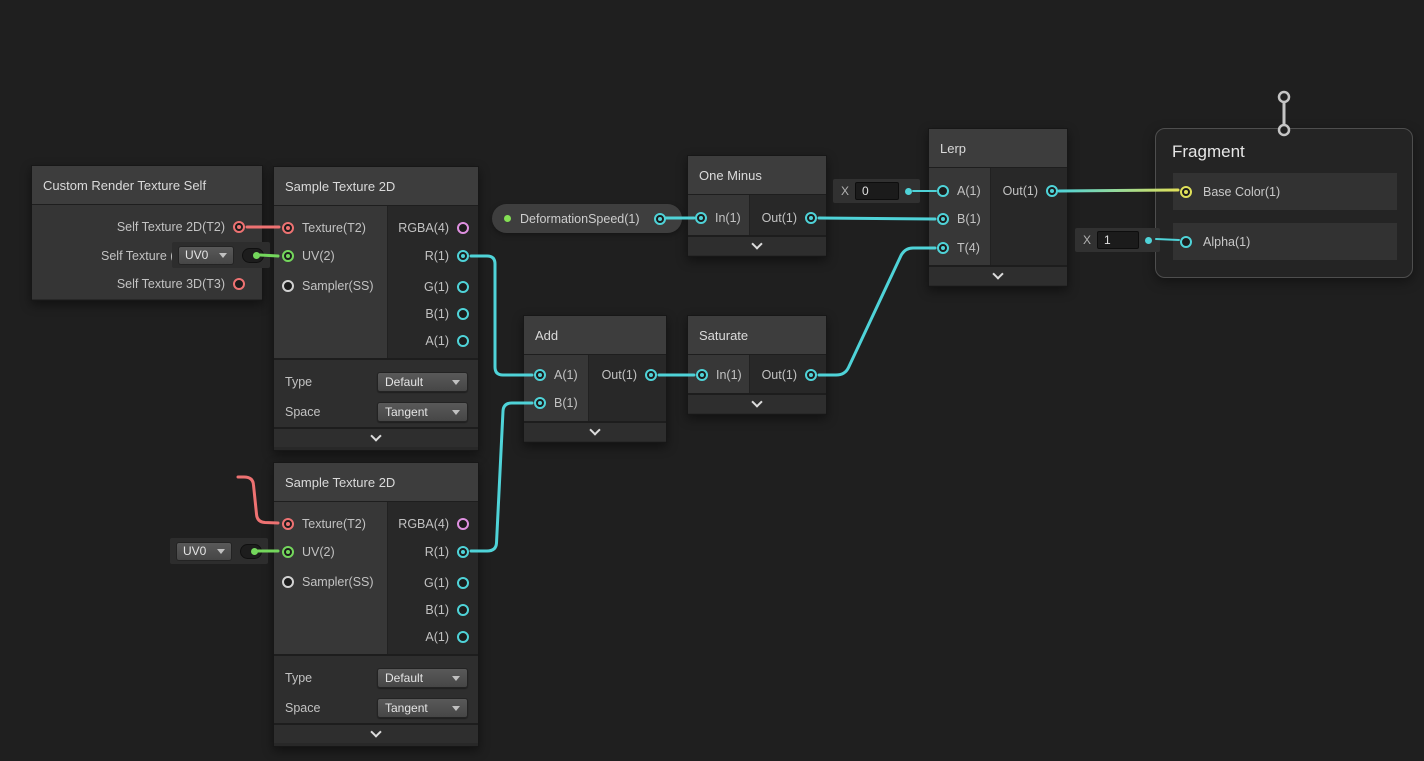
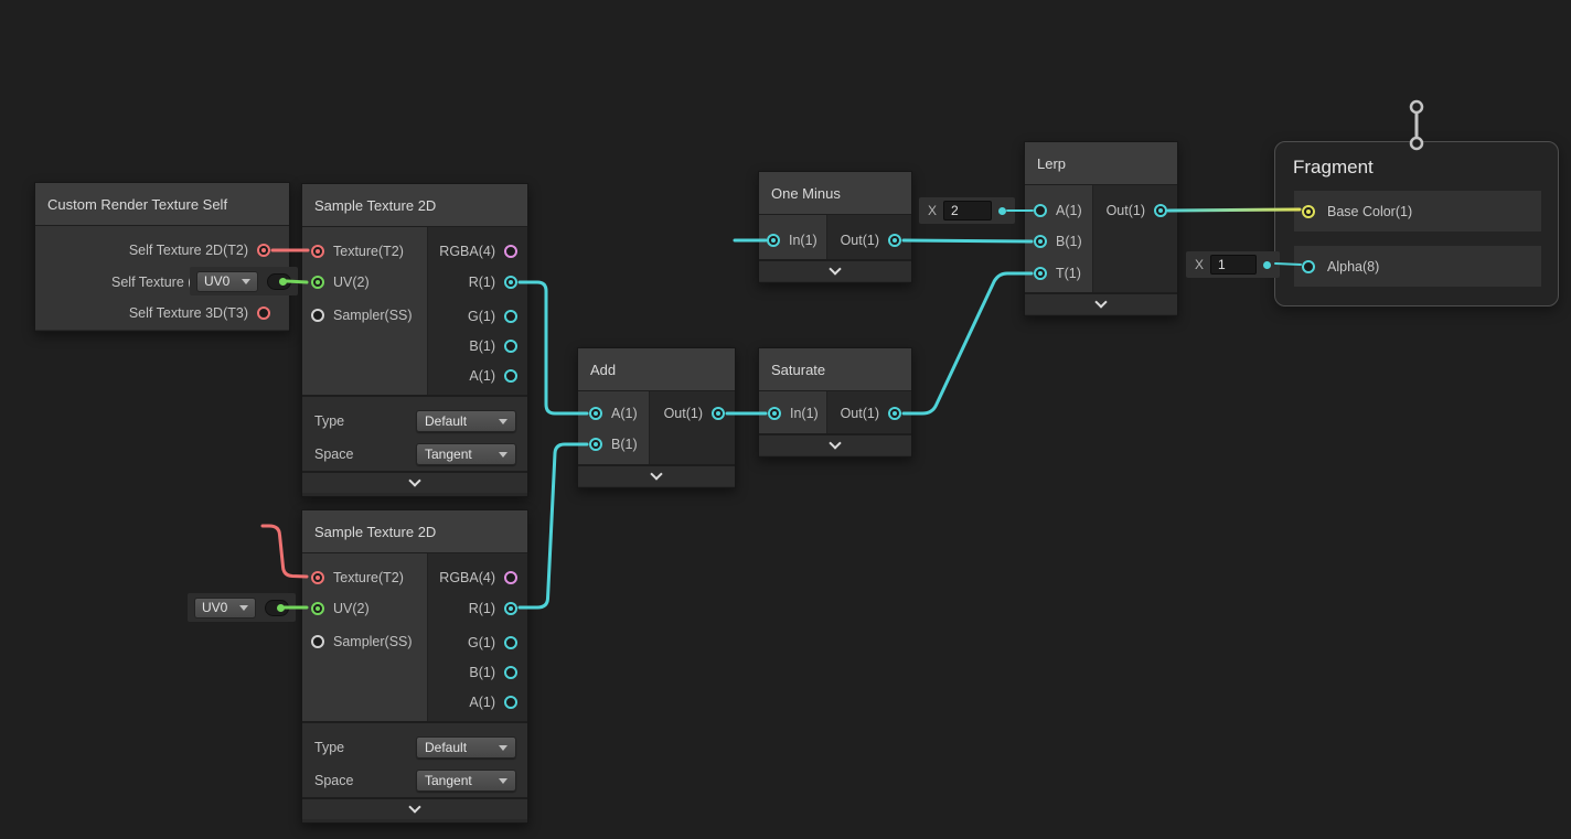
  Custom Render Texture Self
  Self Texture 2D(T2)
  Self Texture
  Self Texture 3D(T3)
  Sample Texture 2D
  Texture(T2)
  UV(2)
  Sampler(SS)
  RGBA(4)
  R(1)
  G(1)
  B(1)
  A(1)
  Type
  Default
  Space
  Tangent
  Sample Texture 2D
  Texture(T2)
  UV(2)
  Sampler(SS)
  RGBA(4)
  R(1)
  G(1)
  B(1)
  A(1)
  Type
  Default
  Space
  Tangent
  Add
  A(1)
  B(1)
  Out(1)
  Saturate
  In(1)
  Out(1)
  One Minus
  In(1)
  Out(1)
  Lerp
  A(1)
  B(1)
- T(4)
+ T(1)
  Out(1)
  Fragment
  Base Color(1)
- Alpha(1)
+ Alpha(8)
- DeformationSpeed(1)
  UV0
  UV0
  X
- 0
+ 2
  X
  1
